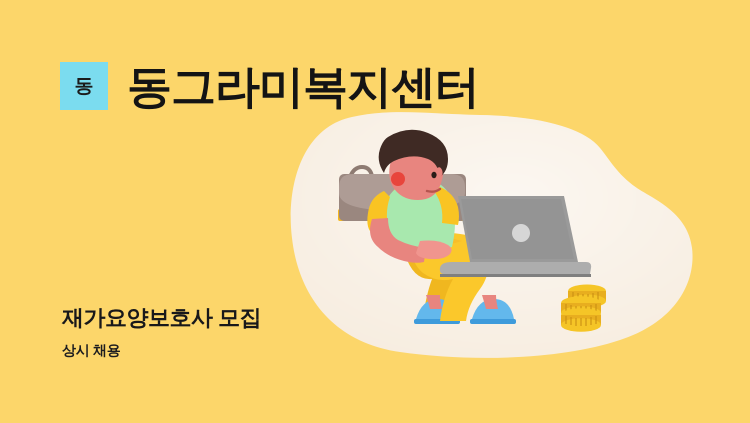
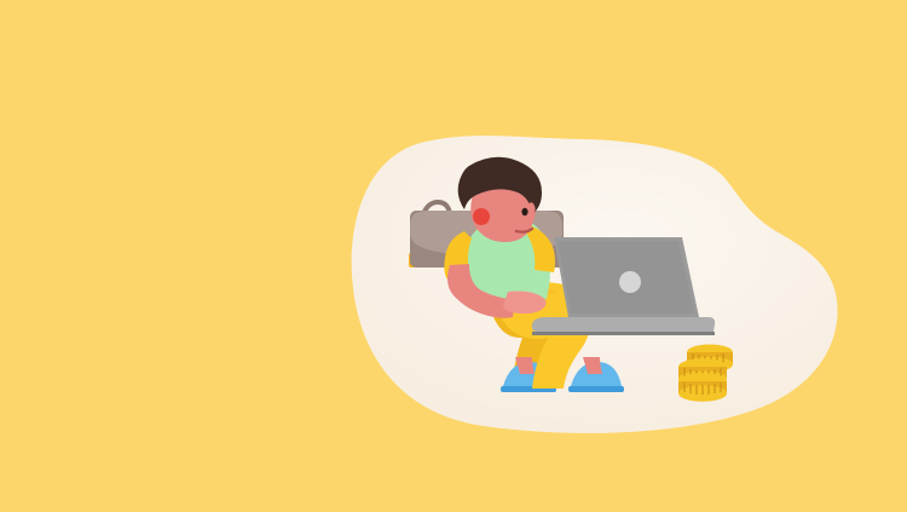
- 동
- 동그라미복지센터
- 재가요양보호사 모집
- 상시 채용
